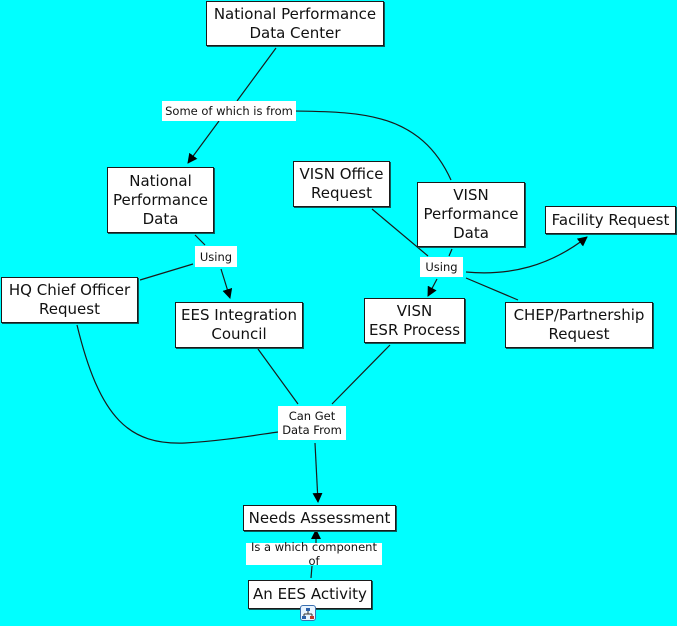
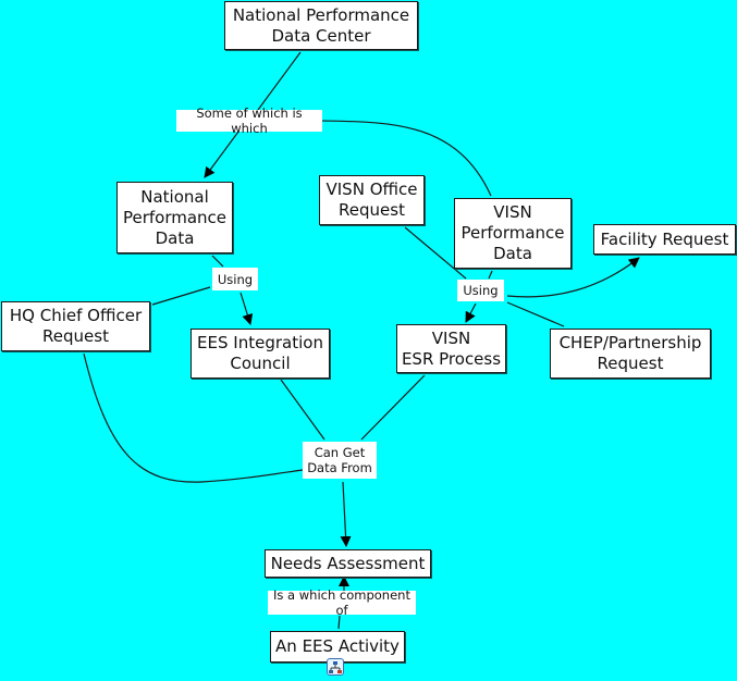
  National Performance
  Data Center
  National
  Performance
  Data
  VISN Office
  Request
  VISN
  Performance
  Data
  Facility Request
  HQ Chief Officer
  Request
  EES Integration
  Council
  VISN
  ESR Process
  CHEP/Partnership
  Request
  Needs Assessment
  An EES Activity
- Some of which is from
+ Some of which is which
  Using
  Using
  Can Get
  Data From
  Is a which component of
